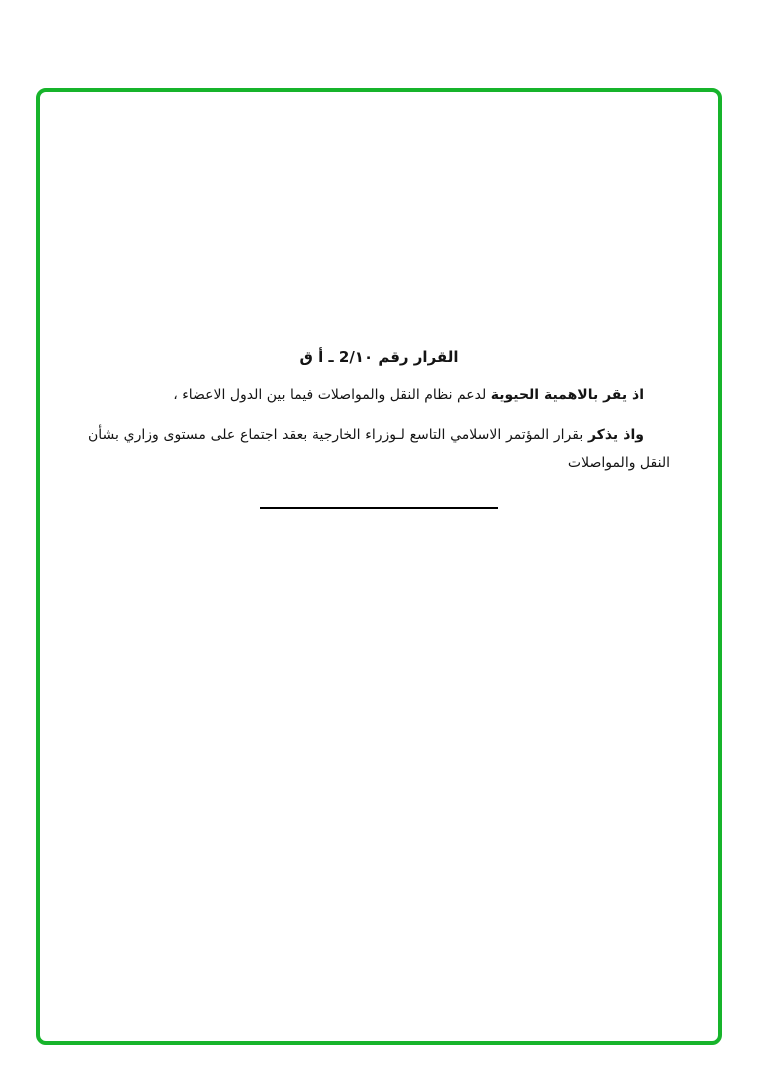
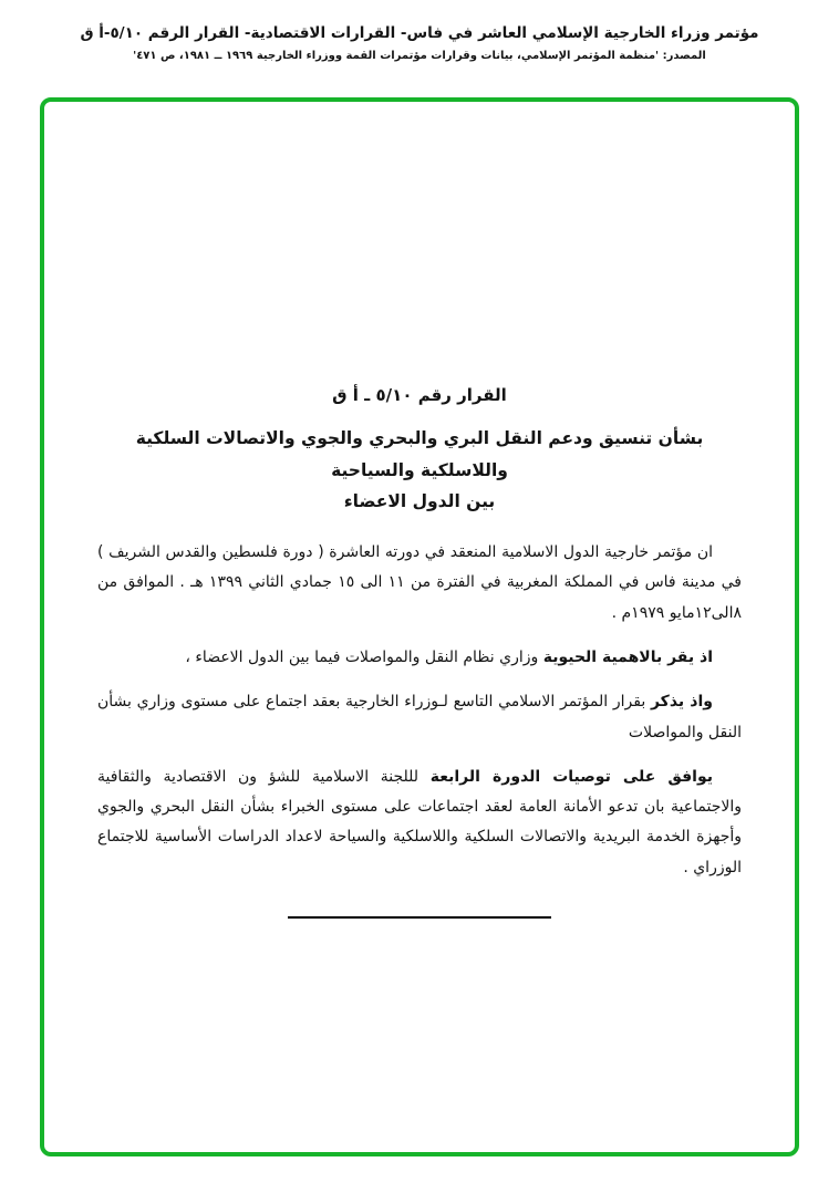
+ مؤتمر وزراء الخارجية الإسلامي العاشر في فاس- القرارات الاقتصادية- القرار الرقم ٥/١٠-أ ق
+ المصدر: 'منظمة المؤتمر الإسلامي، بيانات وقرارات مؤتمرات القمة ووزراء الخارجية ١٩٦٩ ــ ١٩٨١، ص ٤٧١'
- القرار رقم 2/١٠ ـ أ ق
+ القرار رقم ٥/١٠ ـ أ ق
+ بشأن تنسيق ودعم النقل البري والبحري والجوي والاتصالات السلكية واللاسلكية والسياحية
+ بين الدول الاعضاء
+ ان مؤتمر خارجية الدول الاسلامية المنعقد في دورته العاشرة ( دورة فلسطين والقدس الشريف ) في مدينة فاس في المملكة المغربية في الفترة من ١١ الى ١٥ جمادي الثاني ١٣٩٩ هـ . الموافق من ٨الى١٢مايو ١٩٧٩م .
- اذ يقر بالاهمية الحيوية لدعم نظام النقل والمواصلات فيما بين الدول الاعضاء ،
+ اذ يقر بالاهمية الحيوية وزاري نظام النقل والمواصلات فيما بين الدول الاعضاء ،
  واذ يذكر بقرار المؤتمر الاسلامي التاسع لـوزراء الخارجية بعقد اجتماع على مستوى وزاري بشأن النقل والمواصلات
+ يوافق على توصيات الدورة الرابعة لللجنة الاسلامية للشؤ ون الاقتصادية والثقافية والاجتماعية بان تدعو الأمانة العامة لعقد اجتماعات على مستوى الخبراء بشأن النقل البحري والجوي وأجهزة الخدمة البريدية والاتصالات السلكية واللاسلكية والسياحة لاعداد الدراسات الأساسية للاجتماع الوزراي .
